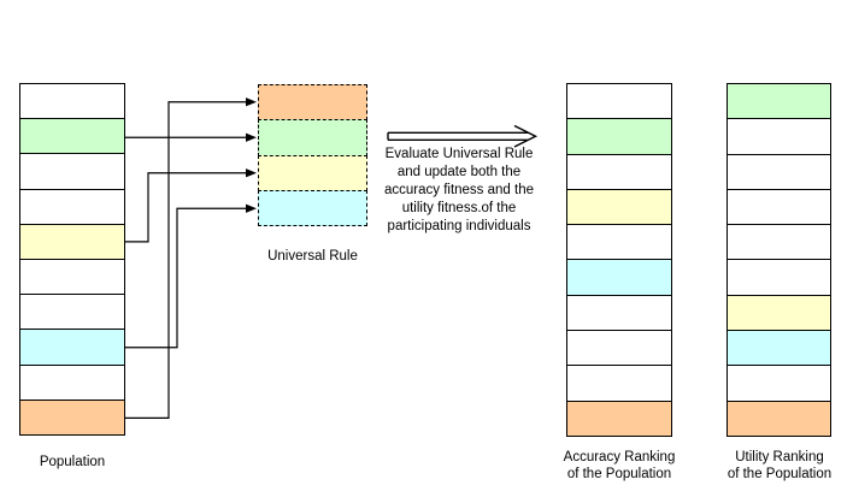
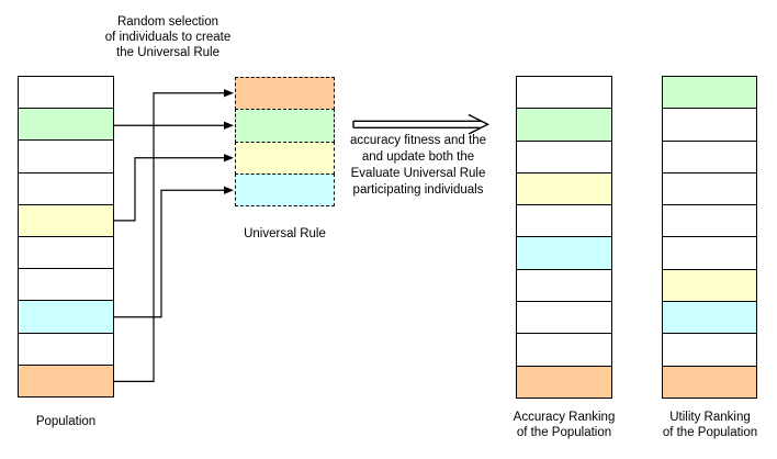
+ Random selection
+ of individuals to create
+ the Universal Rule
  Population
  Universal Rule
- Evaluate Universal Rule
+ accuracy fitness and the
  and update both the
- accuracy fitness and the
+ Evaluate Universal Rule
- utility fitness.of the
  participating individuals
  Accuracy Ranking
  of the Population
  Utility Ranking
  of the Population
